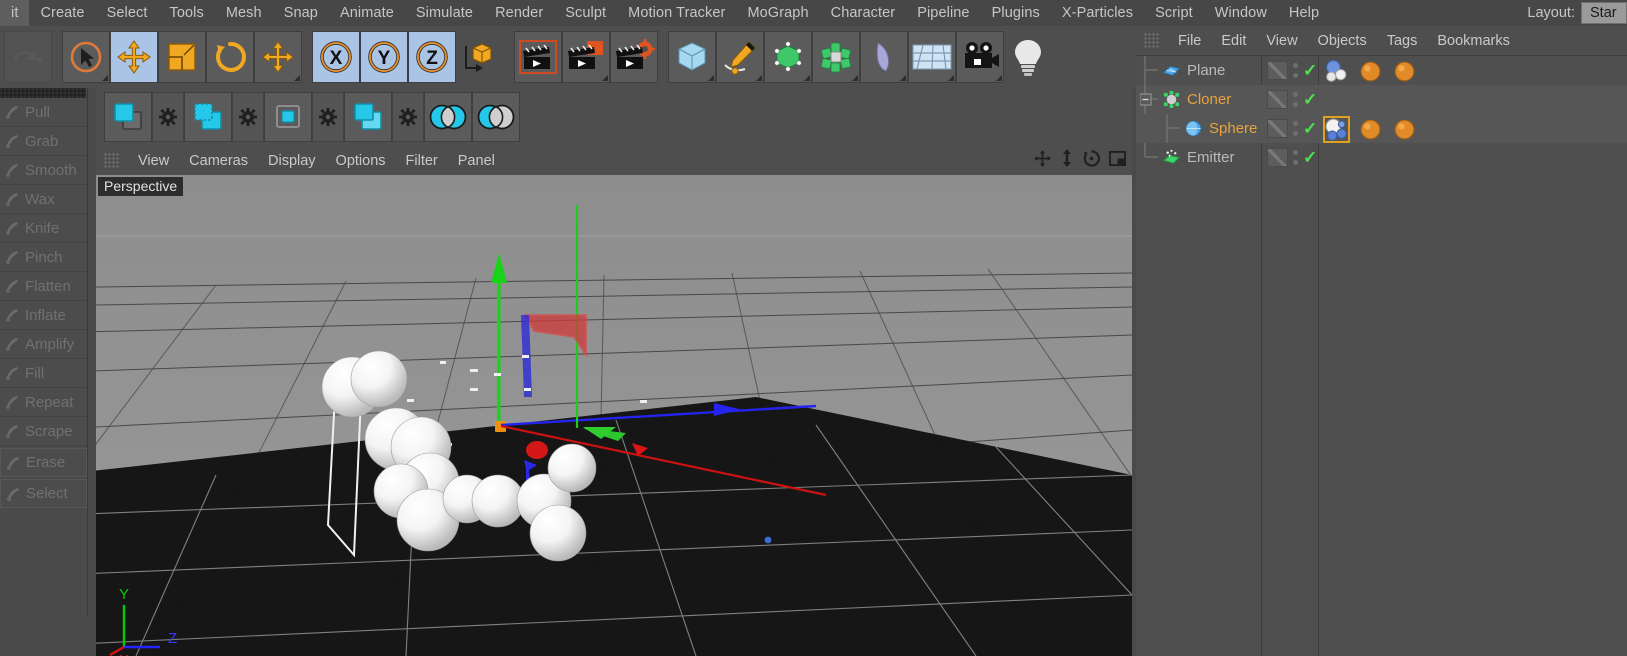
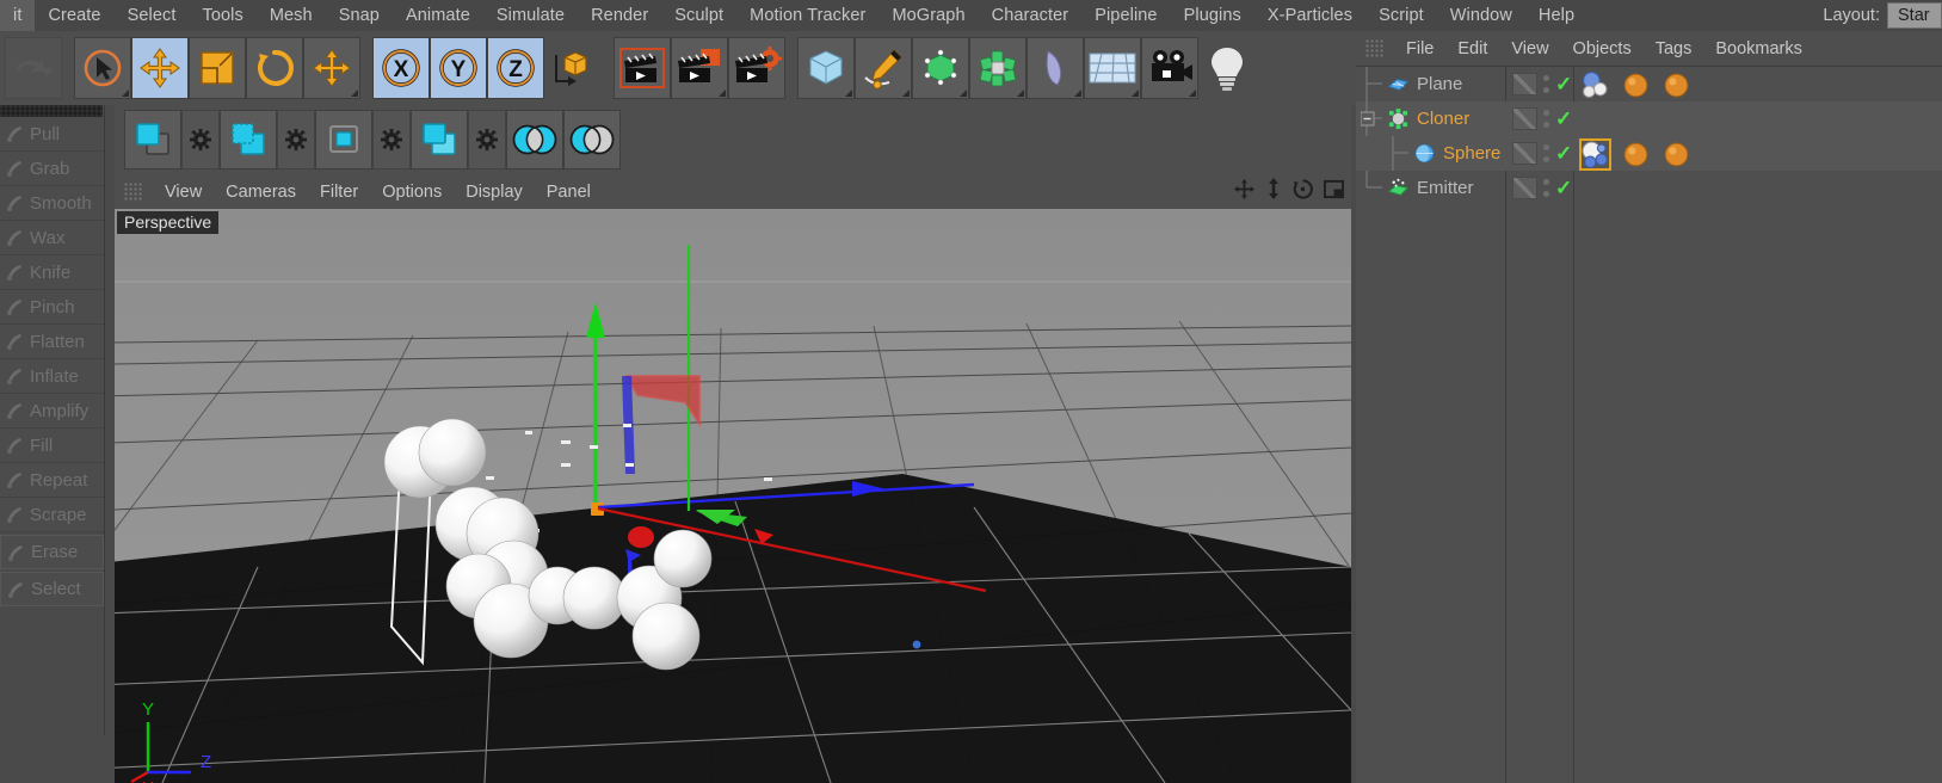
  it
  Create
  Select
  Tools
  Mesh
  Snap
  Animate
  Simulate
  Render
  Sculpt
  Motion Tracker
  MoGraph
  Character
  Pipeline
  Plugins
  X-Particles
  Script
  Window
  Help
  Layout:
  Star
  X
  Y
  Z
  Pull
  Grab
  Smooth
  Wax
  Knife
  Pinch
  Flatten
  Inflate
  Amplify
  Fill
  Repeat
  Scrape
  Erase
  Select
  View
  Cameras
- Display
+ Filter
  Options
- Filter
+ Display
  Panel
  Y
  Z
  Perspective
  File
  Edit
  View
  Objects
  Tags
  Bookmarks
  Plane
  ✓
  Cloner
  ✓
  Sphere
  ✓
  Emitter
  ✓
